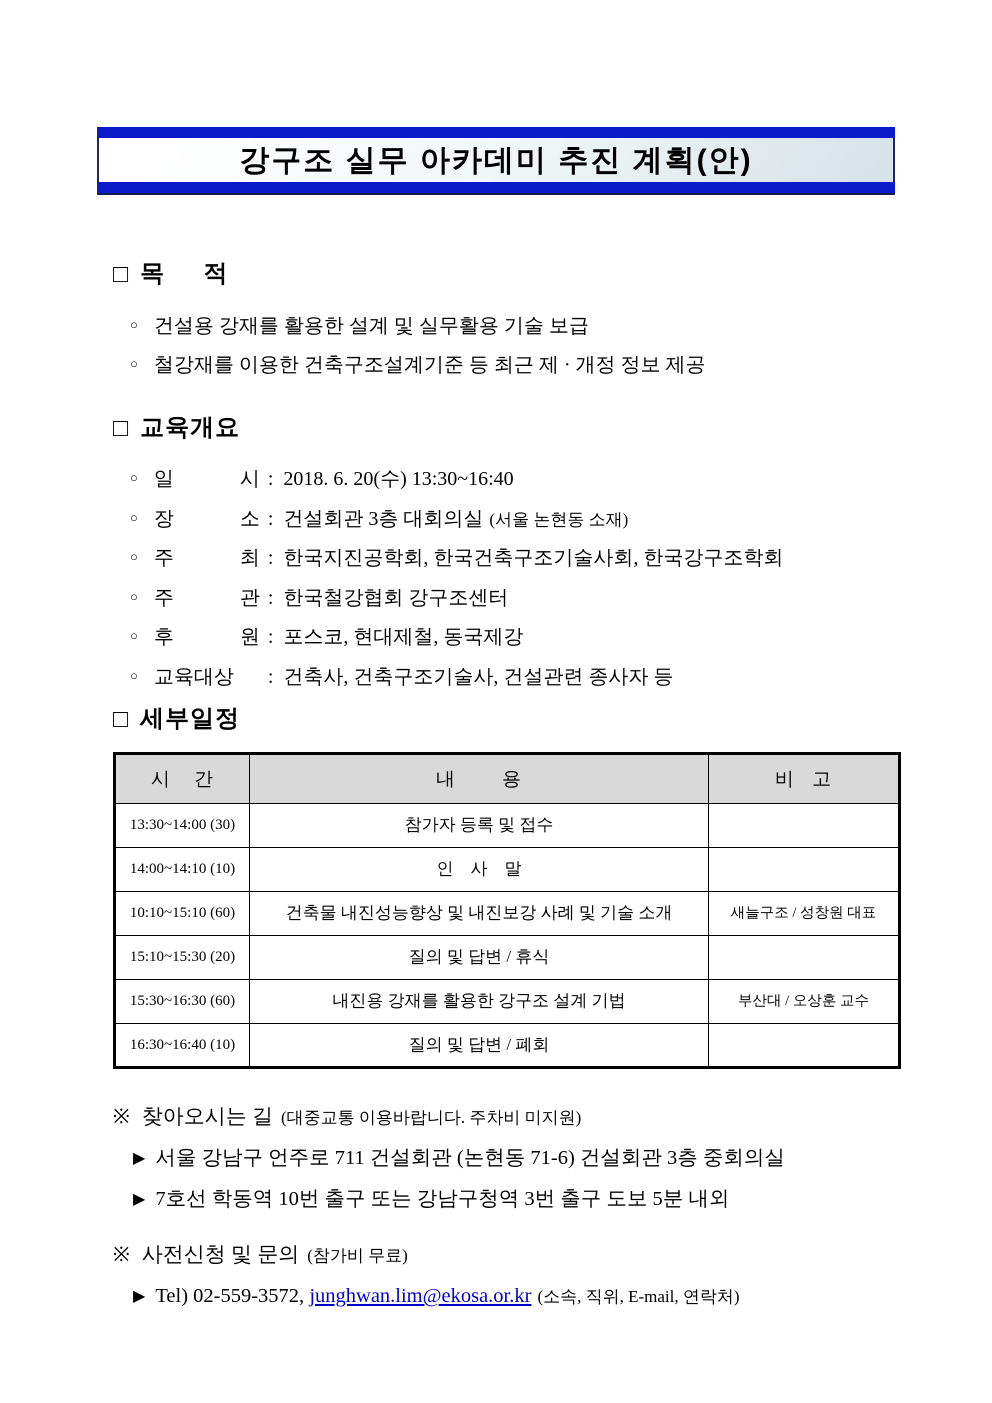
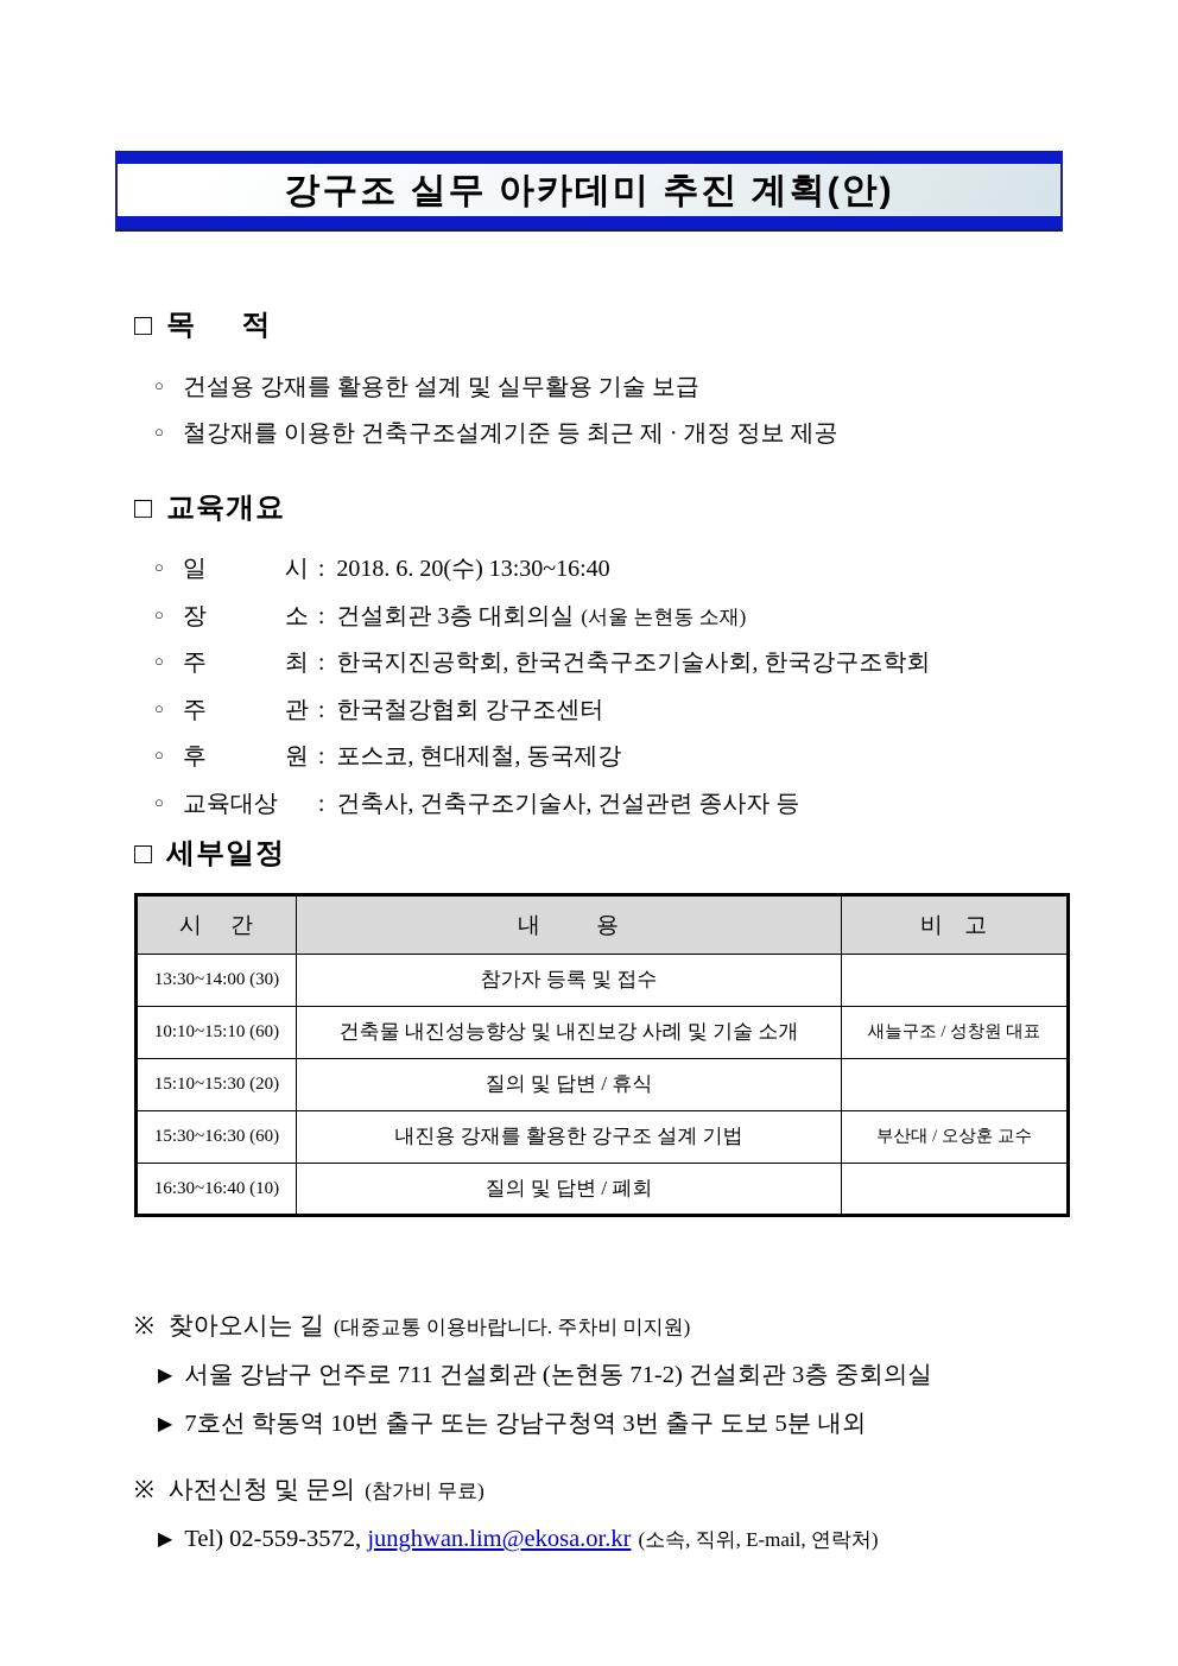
  강구조 실무 아카데미 추진 계획(안)
  □
  목 적
  ○ 건설용 강재를 활용한 설계 및 실무활용 기술 보급
  ○ 철강재를 이용한 건축구조설계기준 등 최근 제 · 개정 정보 제공
  □
  교육개요
  ○ 일 시 : 2018. 6. 20(수) 13:30~16:40
  ○ 장 소 : 건설회관 3층 대회의실 (서울 논현동 소재)
  ○ 주 최 : 한국지진공학회, 한국건축구조기술사회, 한국강구조학회
  ○ 주 관 : 한국철강협회 강구조센터
  ○ 후 원 : 포스코, 현대제철, 동국제강
  ○ 교육대상 : 건축사, 건축구조기술사, 건설관련 종사자 등
  □
  세부일정
  시 간	내 용	비 고
  13:30~14:00 (30)	참가자 등록 및 접수
- 14:00~14:10 (10)	인 사 말
  10:10~15:10 (60)	건축물 내진성능향상 및 내진보강 사례 및 기술 소개	새늘구조 / 성창원 대표
  15:10~15:30 (20)	질의 및 답변 / 휴식
  15:30~16:30 (60)	내진용 강재를 활용한 강구조 설계 기법	부산대 / 오상훈 교수
  16:30~16:40 (10)	질의 및 답변 / 폐회
  ※ 찾아오시는 길 (대중교통 이용바랍니다. 주차비 미지원)
- ▶ 서울 강남구 언주로 711 건설회관 (논현동 71-6) 건설회관 3층 중회의실
+ ▶ 서울 강남구 언주로 711 건설회관 (논현동 71-2) 건설회관 3층 중회의실
  ▶ 7호선 학동역 10번 출구 또는 강남구청역 3번 출구 도보 5분 내외
  ※ 사전신청 및 문의 (참가비 무료)
  ▶ Tel) 02-559-3572, junghwan.lim@ekosa.or.kr (소속, 직위, E-mail, 연락처)
